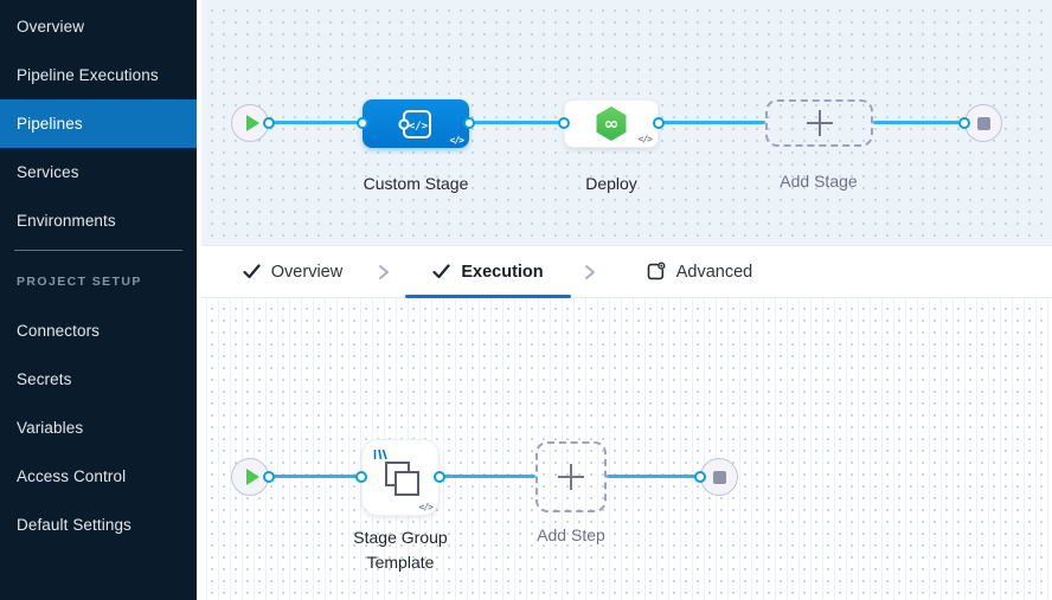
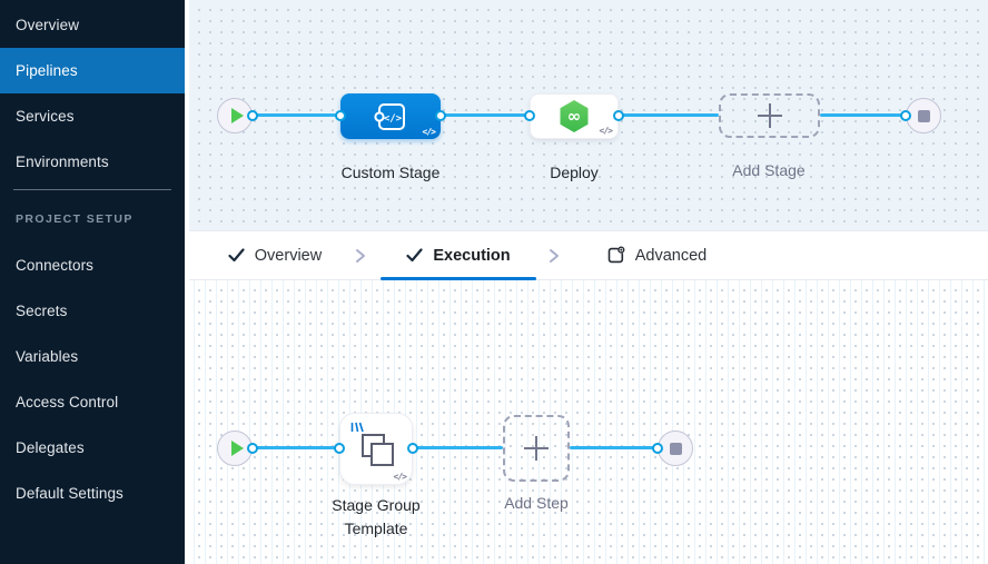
  Overview
- Pipeline Executions
  Pipelines
  Services
  Environments
  PROJECT SETUP
  Connectors
  Secrets
  Variables
  Access Control
+ Delegates
  Default Settings
  </>
  </>
  Custom Stage
  ∞
  </>
  Deploy
  Add Stage
  Overview
  Execution
  Advanced
  </>
  Stage Group Template
  Add Step
